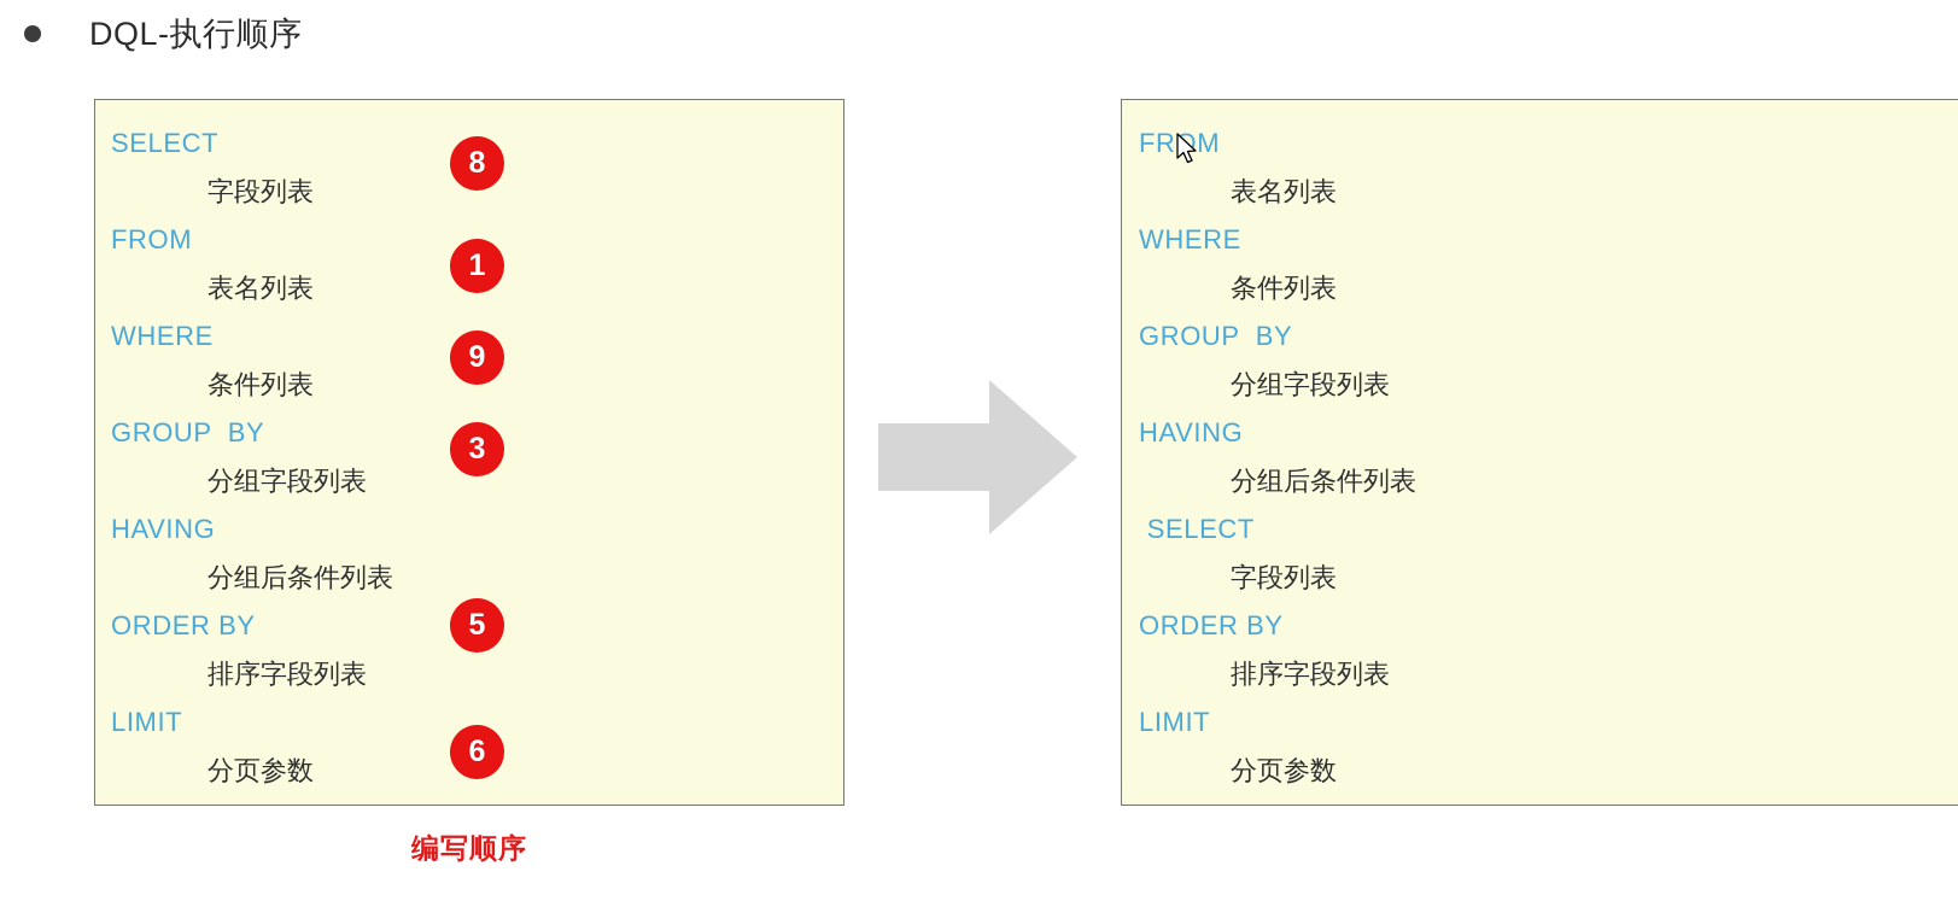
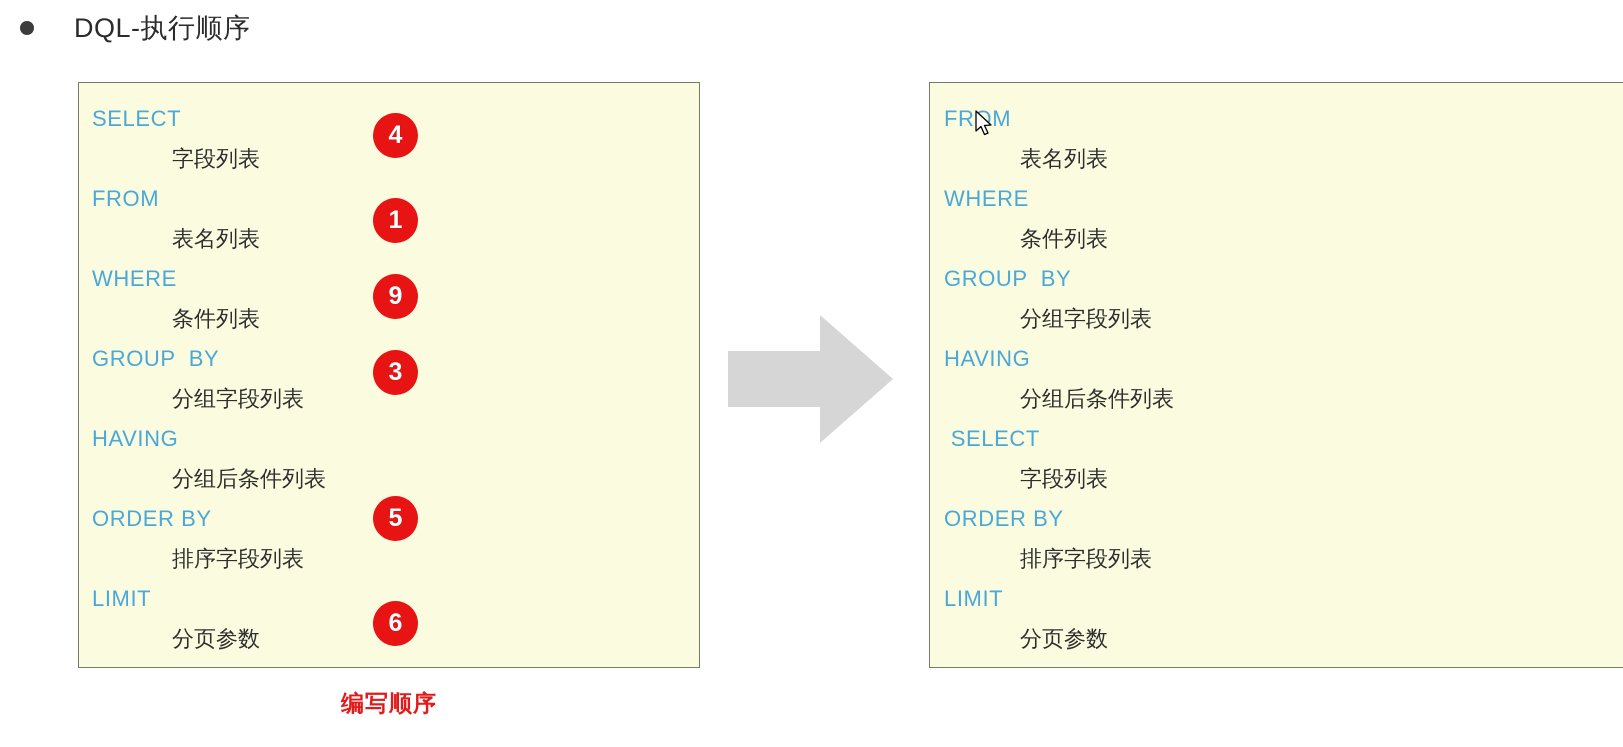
  DQL-执行顺序
  SELECT
  字段列表
  FROM
  表名列表
  WHERE
  条件列表
  GROUP BY
  分组字段列表
  HAVING
  分组后条件列表
  ORDER BY
  排序字段列表
  LIMIT
  分页参数
- 8
+ 4
  1
  9
  3
  5
  6
  FRM
  表名列表
  WHERE
  条件列表
  GROUP BY
  分组字段列表
  HAVING
  分组后条件列表
  SELECT
  字段列表
  ORDER BY
  排序字段列表
  LIMIT
  分页参数
  编写顺序
